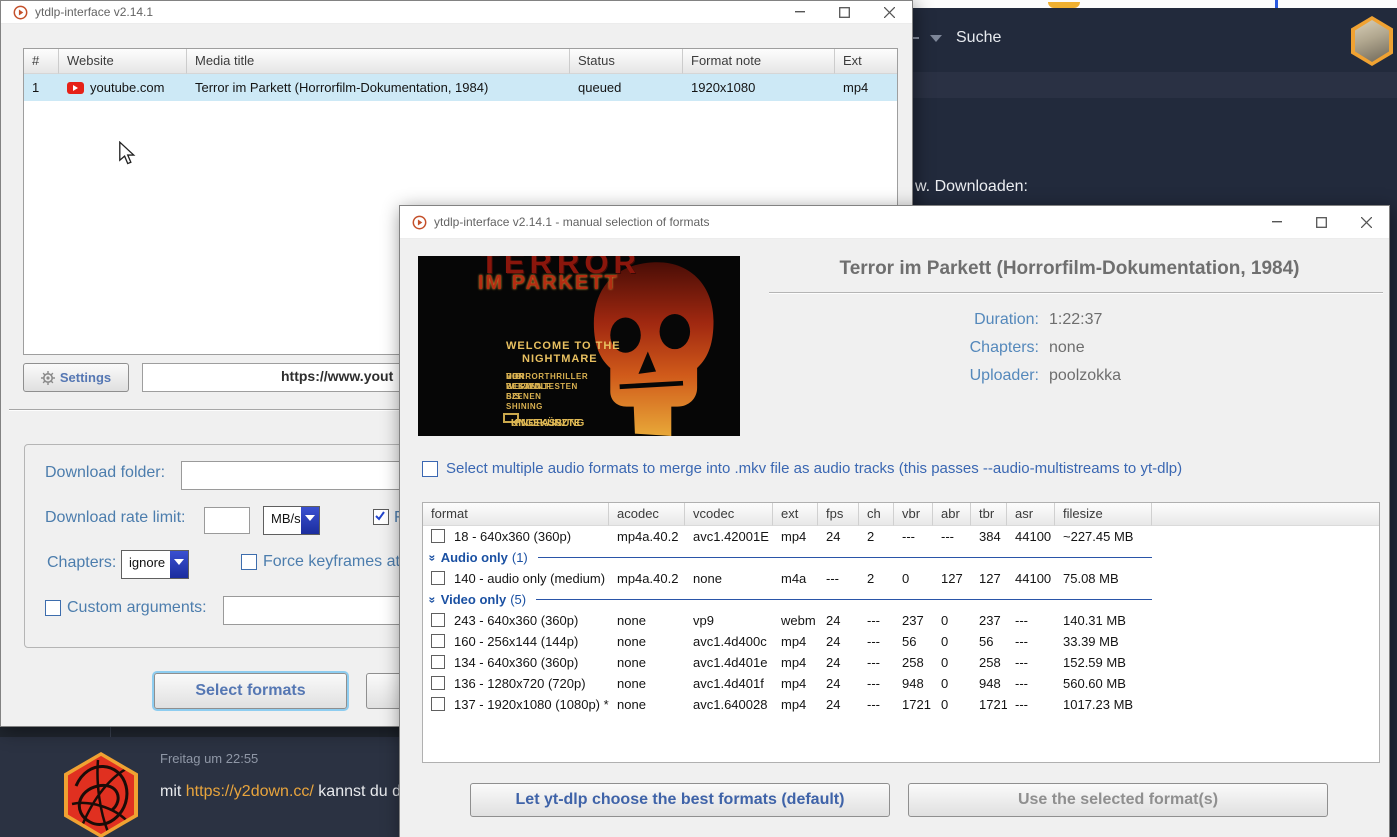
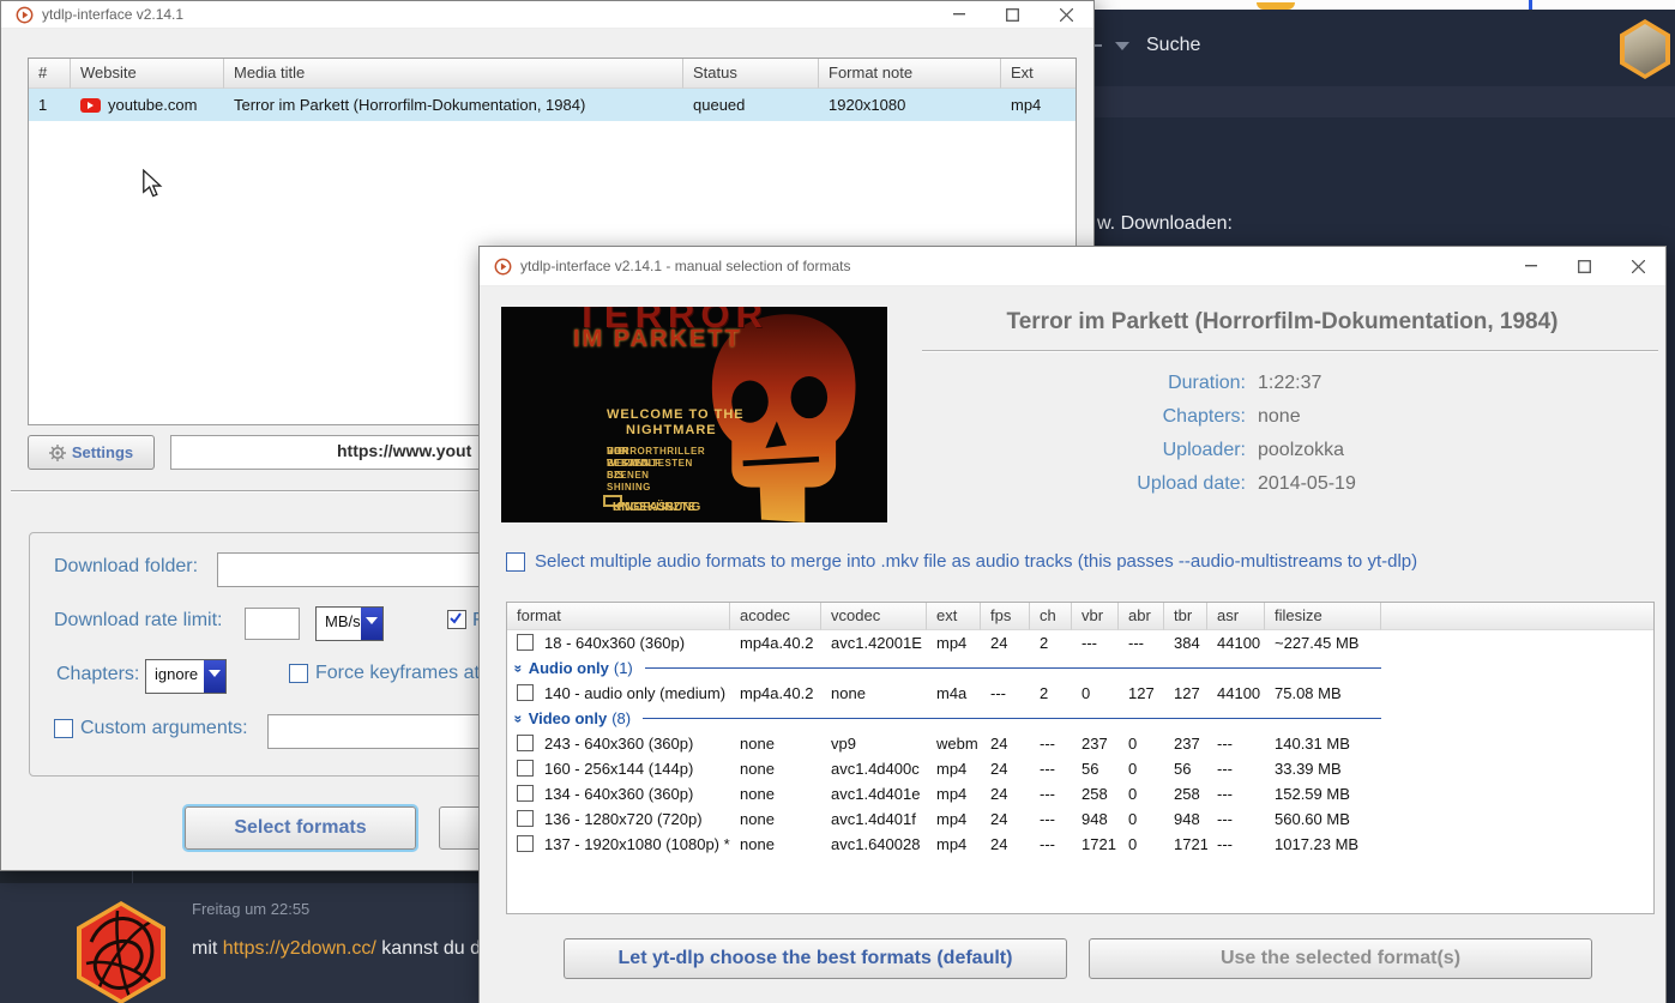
  Suche
  w. Downloaden:
  Freitag um 22:55
  mit https://y2down.cc/ kannst du d
  ytdlp-interface v2.14.1
  #
  Website
  Media title
  Status
  Format note
  Ext
  1
  youtube.com
  Terror im Parkett (Horrorfilm-Dokumentation, 1984)
  queued
  1920x1080
  mp4
  Settings
  https://www.yout
  Download folder:
  Download rate limit:
  MB/s
  Chapters:
  ignore
  Force keyframes at
  Custom arguments:
  Select formats
  ytdlp-interface v2.14.1 - manual selection of formats
  TERROR
  IM PARKETT
  WELCOME TO THE
  NIGHTMARE
  DIE BESTEN SZENEN
  DER BEKANNTESTEN
  HORRORTHRILLER
  VON WERWOLF BIS SHINING
  UNGEKÜRZTE
  KINOFASSUNG
  Terror im Parkett (Horrorfilm-Dokumentation, 1984)
  Duration:
  1:22:37
  Chapters:
  none
  Uploader:
  poolzokka
+ Upload date:
+ 2014-05-19
  Select multiple audio formats to merge into .mkv file as audio tracks (this passes --audio-multistreams to yt-dlp)
  format
  acodec
  vcodec
  ext
  fps
  ch
  vbr
  abr
  tbr
  asr
  filesize
  18 - 640x360 (360p)
  mp4a.40.2
  avc1.42001E
  mp4
  24
  2
  ---
  ---
  384
  44100
  ~227.45 MB
  Audio only
  (1)
  140 - audio only (medium)
  mp4a.40.2
  none
  m4a
  ---
  2
  0
  127
  127
  44100
  75.08 MB
  Video only
- (5)
+ (8)
  243 - 640x360 (360p)
  none
  vp9
  webm
  24
  ---
  237
  0
  237
  ---
  140.31 MB
  160 - 256x144 (144p)
  none
  avc1.4d400c
  mp4
  24
  ---
  56
  0
  56
  ---
  33.39 MB
  134 - 640x360 (360p)
  none
  avc1.4d401e
  mp4
  24
  ---
  258
  0
  258
  ---
  152.59 MB
  136 - 1280x720 (720p)
  none
  avc1.4d401f
  mp4
  24
  ---
  948
  0
  948
  ---
  560.60 MB
  137 - 1920x1080 (1080p) *
  none
  avc1.640028
  mp4
  24
  ---
  1721
  0
  1721
  ---
  1017.23 MB
  Let yt-dlp choose the best formats (default)
  Use the selected format(s)
